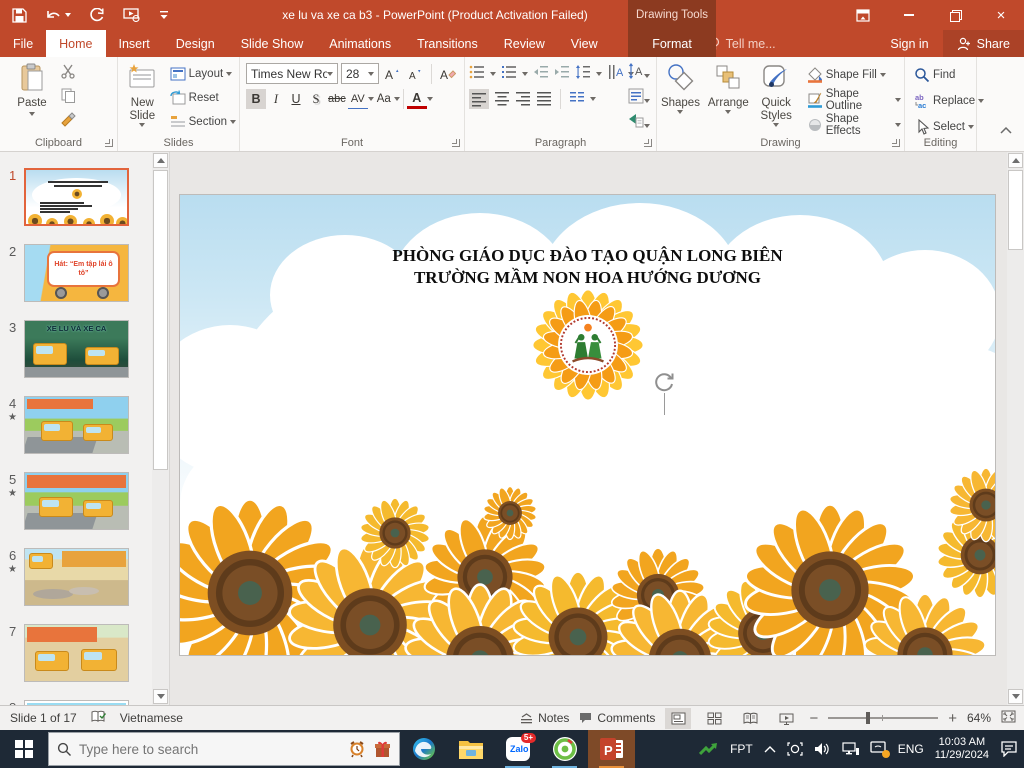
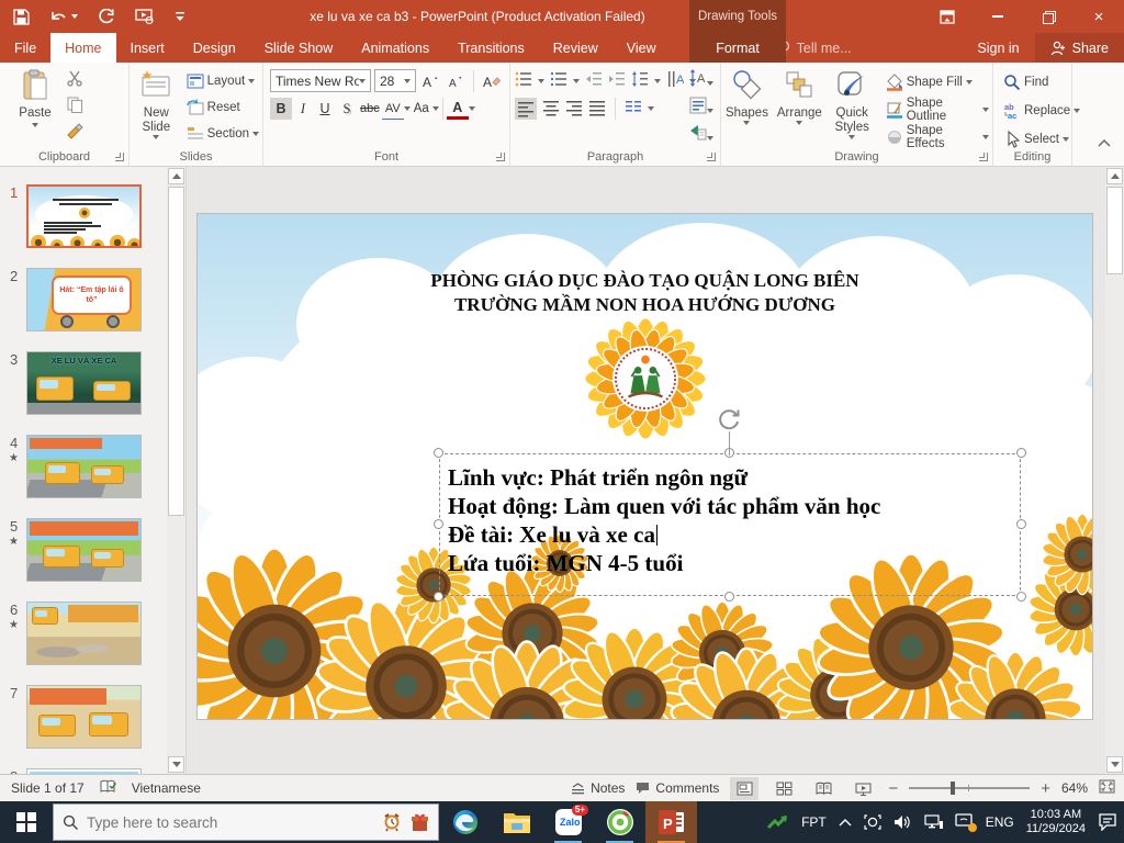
  xe lu va xe ca b3 - PowerPoint (Product Activation Failed)
  ×
  Drawing Tools
  Format
  File
  Home
  Insert
  Design
  Slide Show
  Animations
  Transitions
  Review
  View
  Tell me...
  Sign in
  Share
  Paste
  Clipboard
  New Slide
  Layout
  Reset
  Section
  Slides
  Times New Ro
  28
  A
  A
  A
  B
  I
  U
  S
  abc
  AV
  Aa
  A
  Font
  A
  A
  Paragraph
  Shapes
  Arrange
  Quick Styles
  Shape Fill
  Shape Outline
  Shape Effects
  Drawing
  Find
  ab
  ac
  Replace
  Select
  Editing
  1
  2
  3
  XE LU VÀ XE CA
  4
  ★
  5
  ★
  6
  ★
  7
  PHÒNG GIÁO DỤC ĐÀO TẠO QUẬN LONG BIÊN
  TRƯỜNG MẦM NON HOA HƯỚNG DƯƠNG
+ Lĩnh vực: Phát triển ngôn ngữ
+ Hoạt động: Làm quen với tác phẩm văn học
+ Đề tài: Xe lu và xe ca
+ Lứa tuổi: MGN 4-5 tuổi
  Slide 1 of 17
  Vietnamese
  Notes
  Comments
  −
  +
  64%
  Type here to search
  Zalo
  5+
  P
  FPT
  ENG
  10:03 AM
  11/29/2024
